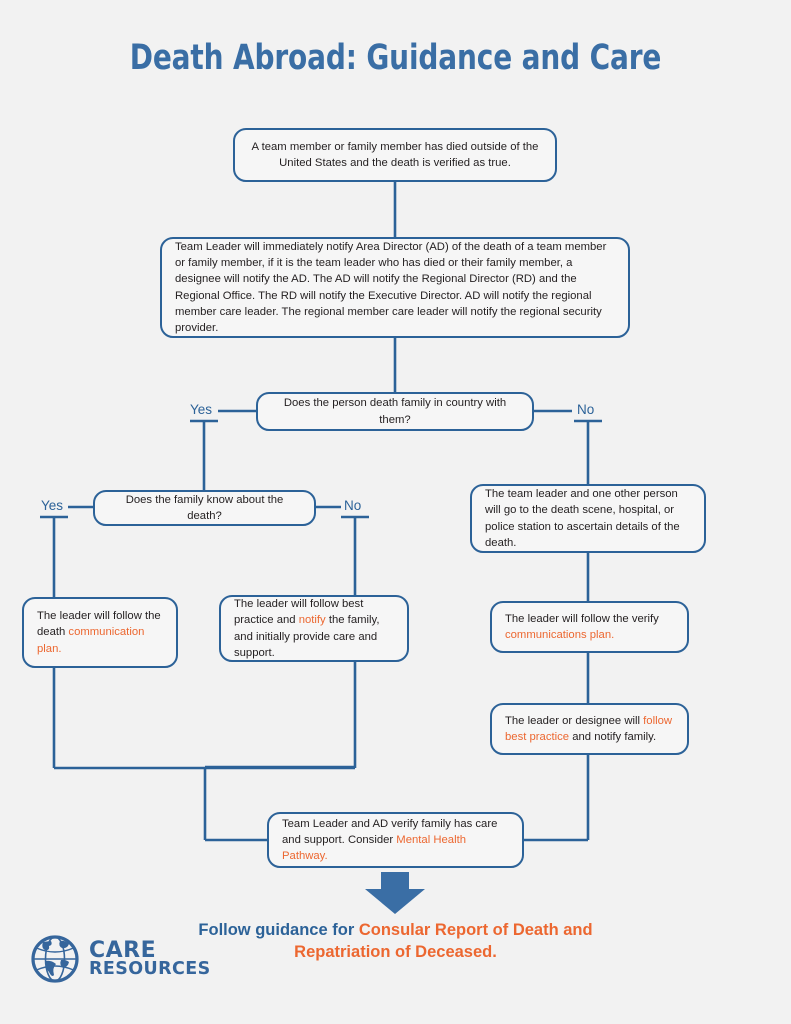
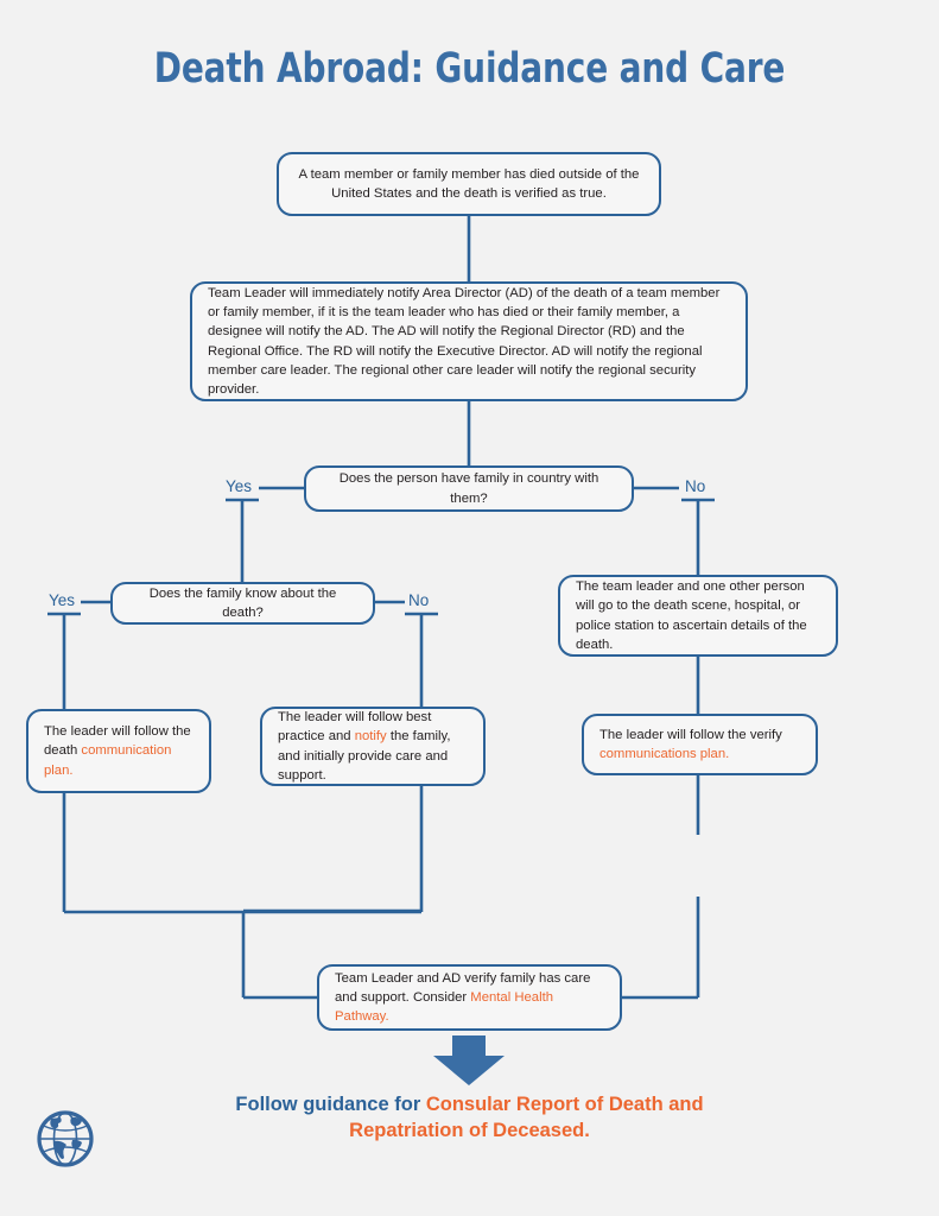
  Death Abroad: Guidance and Care
  A team member or family member has died outside of the United States and the death is verified as true.
- Team Leader will immediately notify Area Director (AD) of the death of a team member or family member, if it is the team leader who has died or their family member, a designee will notify the AD. The AD will notify the Regional Director (RD) and the Regional Office. The RD will notify the Executive Director. AD will notify the regional member care leader. The regional member care leader will notify the regional security provider.
+ Team Leader will immediately notify Area Director (AD) of the death of a team member or family member, if it is the team leader who has died or their family member, a designee will notify the AD. The AD will notify the Regional Director (RD) and the Regional Office. The RD will notify the Executive Director. AD will notify the regional member care leader. The regional other care leader will notify the regional security provider.
- Does the person death family in country with them?
+ Does the person have family in country with them?
  Yes
  No
  Does the family know about the death?
  Yes
  No
  The leader will follow the death communication plan.
  The leader will follow best practice and notify the family, and initially provide care and support.
  The team leader and one other person will go to the death scene, hospital, or police station to ascertain details of the death.
  The leader will follow the verify communications plan.
- The leader or designee will follow best practice and notify family.
  Team Leader and AD verify family has care and support. Consider Mental Health Pathway.
  Follow guidance for Consular Report of Death and Repatriation of Deceased.
- CARE
- RESOURCES
